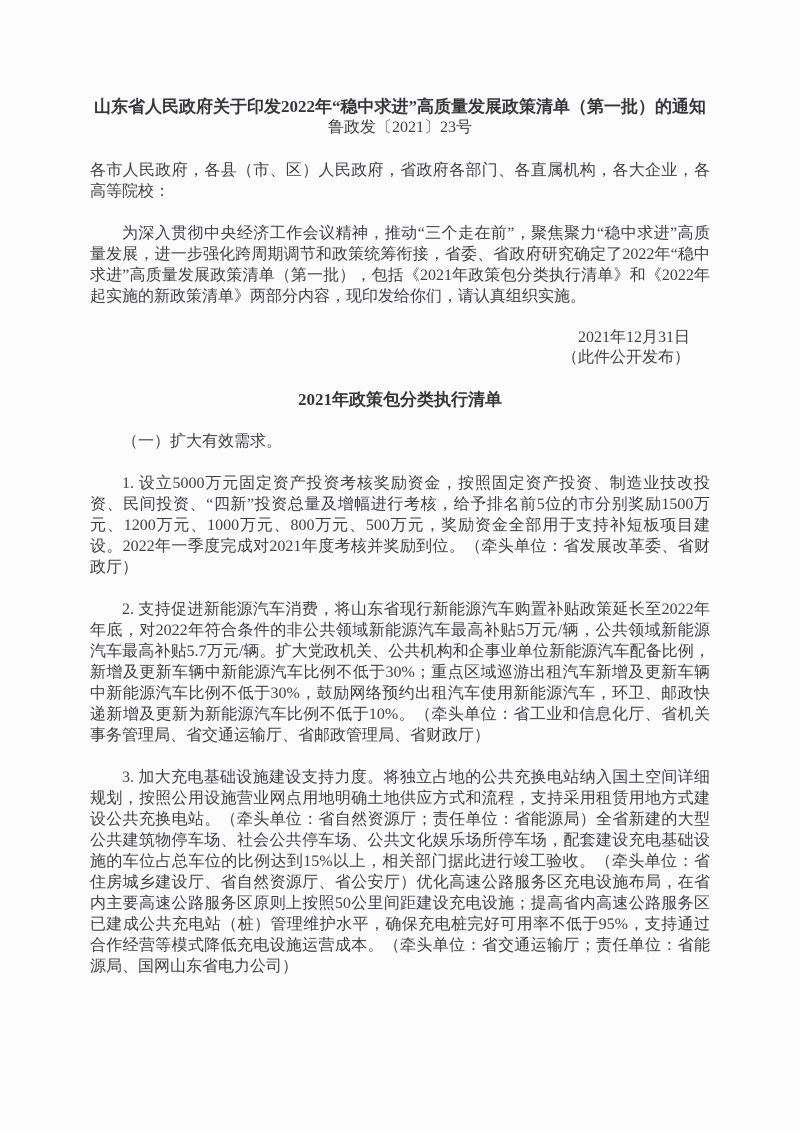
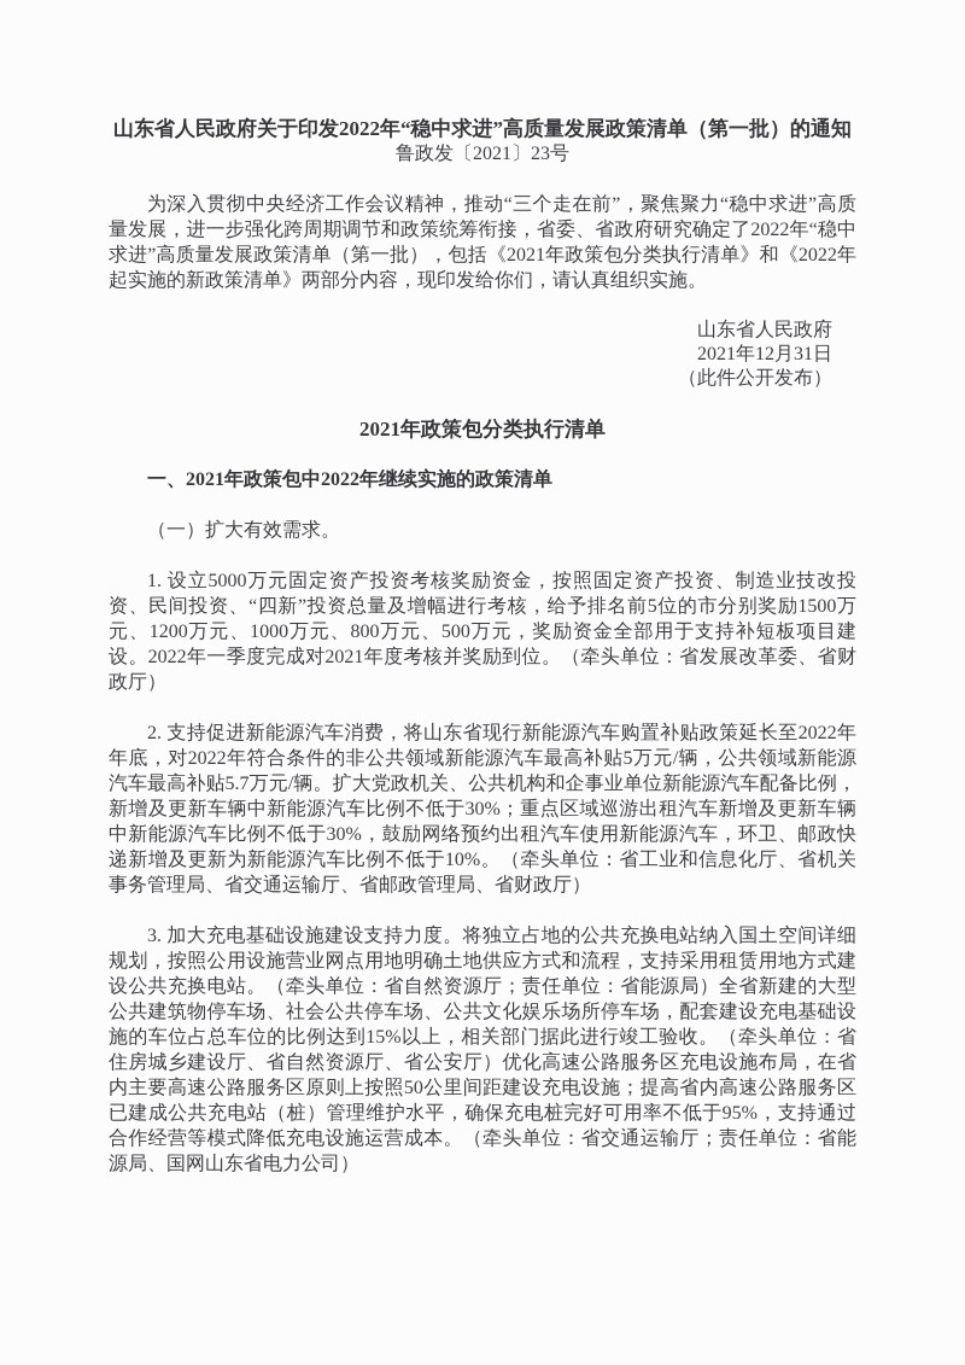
  山东省人民政府关于印发2022年“稳中求进”高质量发展政策清单（第一批）的通知
  鲁政发〔2021〕23号
- 各市人民政府，各县（市、区）人民政府，省政府各部门、各直属机构，各大企业，各高等院校：
  为深入贯彻中央经济工作会议精神，推动“三个走在前”，聚焦聚力“稳中求进”高质量发展，进一步强化跨周期调节和政策统筹衔接，省委、省政府研究确定了2022年“稳中求进”高质量发展政策清单（第一批），包括《2021年政策包分类执行清单》和《2022年起实施的新政策清单》两部分内容，现印发给你们，请认真组织实施。
+ 山东省人民政府
  2021年12月31日
  （此件公开发布）
  2021年政策包分类执行清单
+ 一、2021年政策包中2022年继续实施的政策清单
  （一）扩大有效需求。
  1. 设立5000万元固定资产投资考核奖励资金，按照固定资产投资、制造业技改投资、民间投资、“四新”投资总量及增幅进行考核，给予排名前5位的市分别奖励1500万元、1200万元、1000万元、800万元、500万元，奖励资金全部用于支持补短板项目建设。2022年一季度完成对2021年度考核并奖励到位。（牵头单位：省发展改革委、省财政厅）
  2. 支持促进新能源汽车消费，将山东省现行新能源汽车购置补贴政策延长至2022年年底，对2022年符合条件的非公共领域新能源汽车最高补贴5万元/辆，公共领域新能源汽车最高补贴5.7万元/辆。扩大党政机关、公共机构和企事业单位新能源汽车配备比例，新增及更新车辆中新能源汽车比例不低于30%；重点区域巡游出租汽车新增及更新车辆中新能源汽车比例不低于30%，鼓励网络预约出租汽车使用新能源汽车，环卫、邮政快递新增及更新为新能源汽车比例不低于10%。（牵头单位：省工业和信息化厅、省机关事务管理局、省交通运输厅、省邮政管理局、省财政厅）
  3. 加大充电基础设施建设支持力度。将独立占地的公共充换电站纳入国土空间详细规划，按照公用设施营业网点用地明确土地供应方式和流程，支持采用租赁用地方式建设公共充换电站。（牵头单位：省自然资源厅；责任单位：省能源局）全省新建的大型公共建筑物停车场、社会公共停车场、公共文化娱乐场所停车场，配套建设充电基础设施的车位占总车位的比例达到15%以上，相关部门据此进行竣工验收。（牵头单位：省住房城乡建设厅、省自然资源厅、省公安厅）优化高速公路服务区充电设施布局，在省内主要高速公路服务区原则上按照50公里间距建设充电设施；提高省内高速公路服务区已建成公共充电站（桩）管理维护水平，确保充电桩完好可用率不低于95%，支持通过合作经营等模式降低充电设施运营成本。（牵头单位：省交通运输厅；责任单位：省能源局、国网山东省电力公司）
